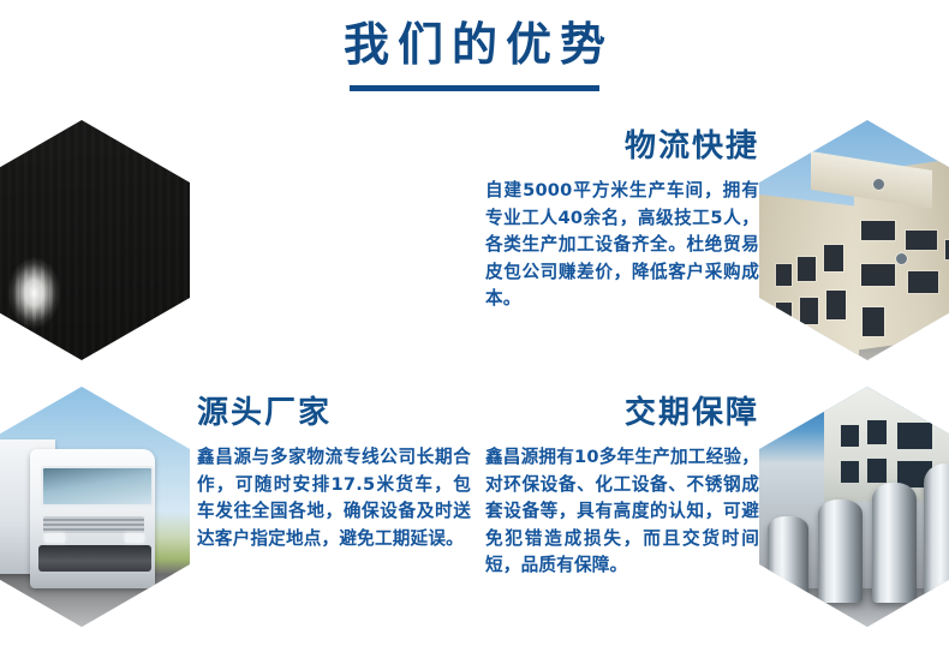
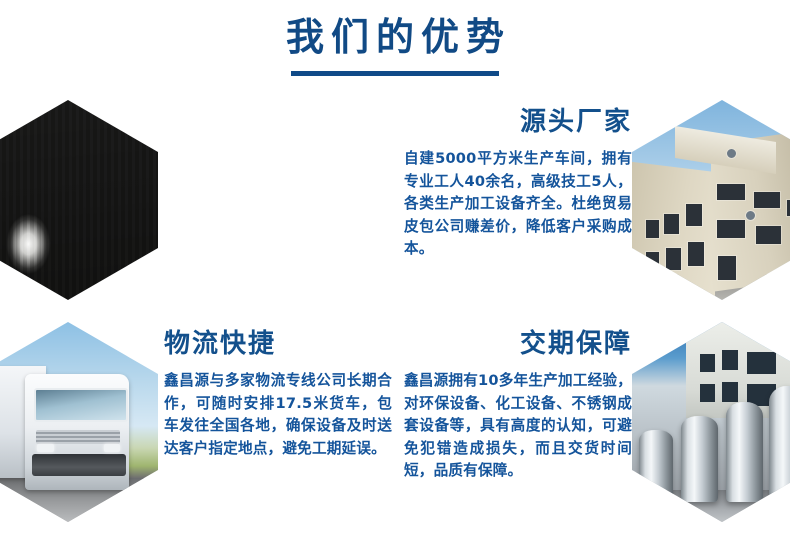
  我们的优势
- 物流快捷
+ 源头厂家
  自建5000平方米生产车间，拥有专业工人40余名，高级技工5人，各类生产加工设备齐全。杜绝贸易皮包公司赚差价，降低客户采购成本。
- 源头厂家
+ 物流快捷
  鑫昌源与多家物流专线公司长期合作，可随时安排17.5米货车，包车发往全国各地，确保设备及时送达客户指定地点，避免工期延误。
  交期保障
  鑫昌源拥有10多年生产加工经验，对环保设备、化工设备、不锈钢成套设备等，具有高度的认知，可避免犯错造成损失，而且交货时间短，品质有保障。
